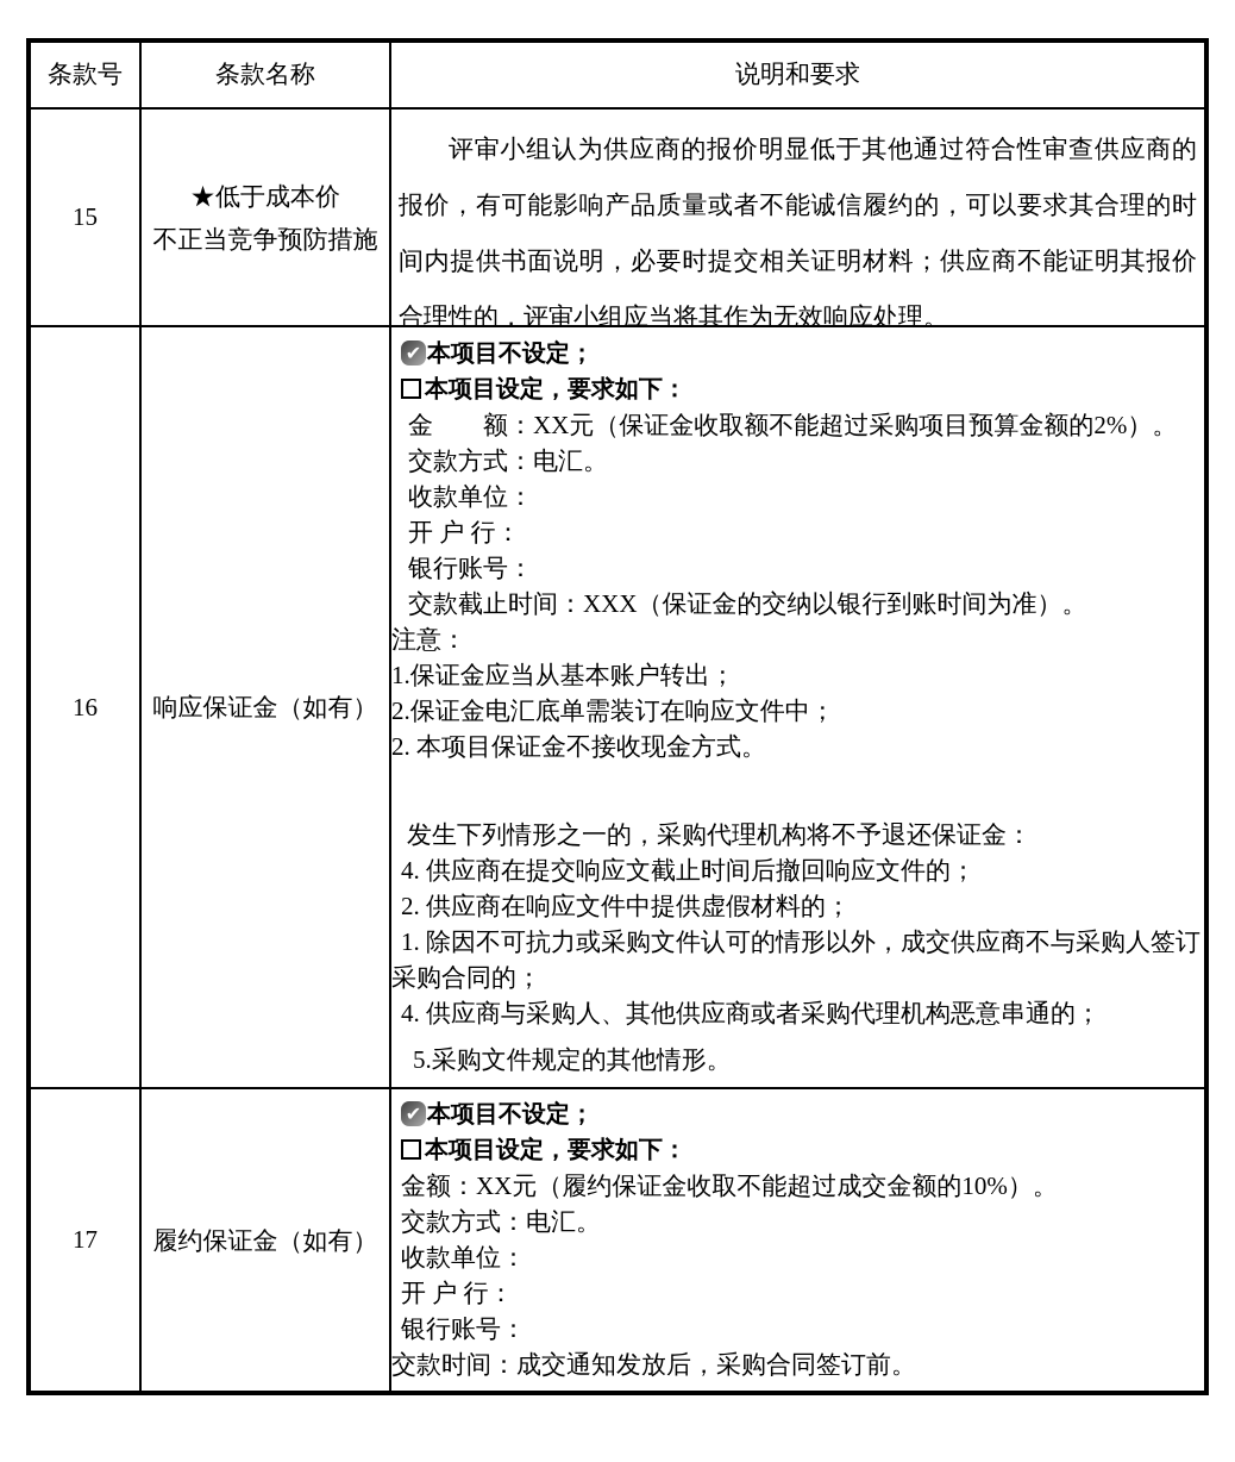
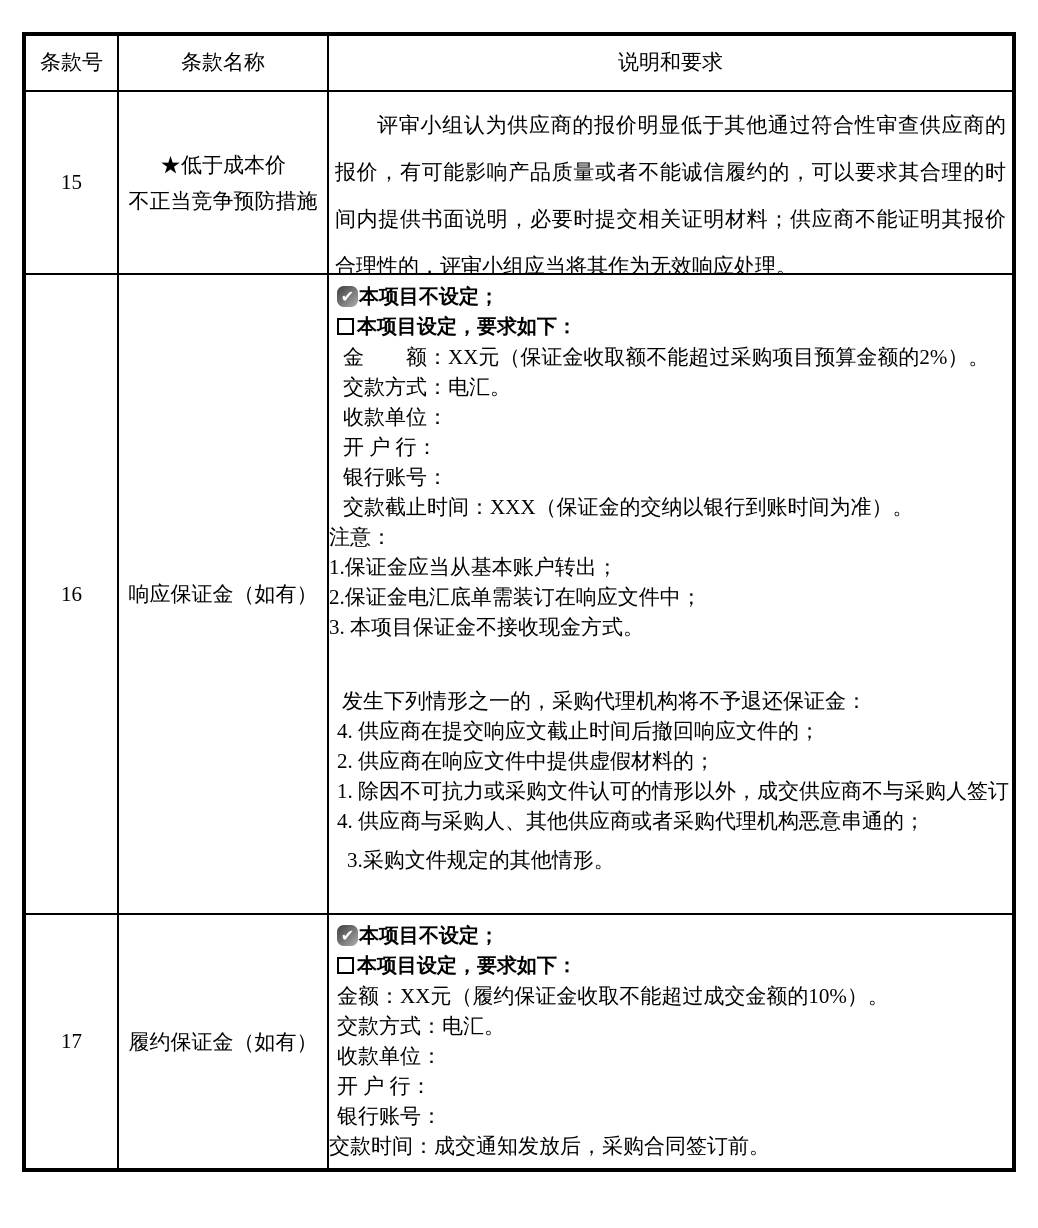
  条款号
  条款名称
  说明和要求
  15
  ★低于成本价
  不正当竞争预防措施
  评审小组认为供应商的报价明显低于其他通过符合性审查供应商的报价，有可能影响产品质量或者不能诚信履约的，可以要求其合理的时间内提供书面说明，必要时提交相关证明材料；供应商不能证明其报价合理性的，评审小组应当将其作为无效响应处理。
  16
  响应保证金（如有）
  本项目不设定；
  本项目设定，要求如下：
  金 额：XX元（保证金收取额不能超过采购项目预算金额的2%）。
  交款方式：电汇。
  收款单位：
  开 户 行：
  银行账号：
  交款截止时间：XXX（保证金的交纳以银行到账时间为准）。
  注意：
  1.保证金应当从基本账户转出；
  2.保证金电汇底单需装订在响应文件中；
- 2. 本项目保证金不接收现金方式。
+ 3. 本项目保证金不接收现金方式。
  发生下列情形之一的，采购代理机构将不予退还保证金：
  4. 供应商在提交响应文截止时间后撤回响应文件的；
  2. 供应商在响应文件中提供虚假材料的；
  1. 除因不可抗力或采购文件认可的情形以外，成交供应商不与采购人签订
- 采购合同的；
  4. 供应商与采购人、其他供应商或者采购代理机构恶意串通的；
- 5.采购文件规定的其他情形。
+ 3.采购文件规定的其他情形。
  17
  履约保证金（如有）
  本项目不设定；
  本项目设定，要求如下：
  金额：XX元（履约保证金收取不能超过成交金额的10%）。
  交款方式：电汇。
  收款单位：
  开 户 行：
  银行账号：
  交款时间：成交通知发放后，采购合同签订前。
